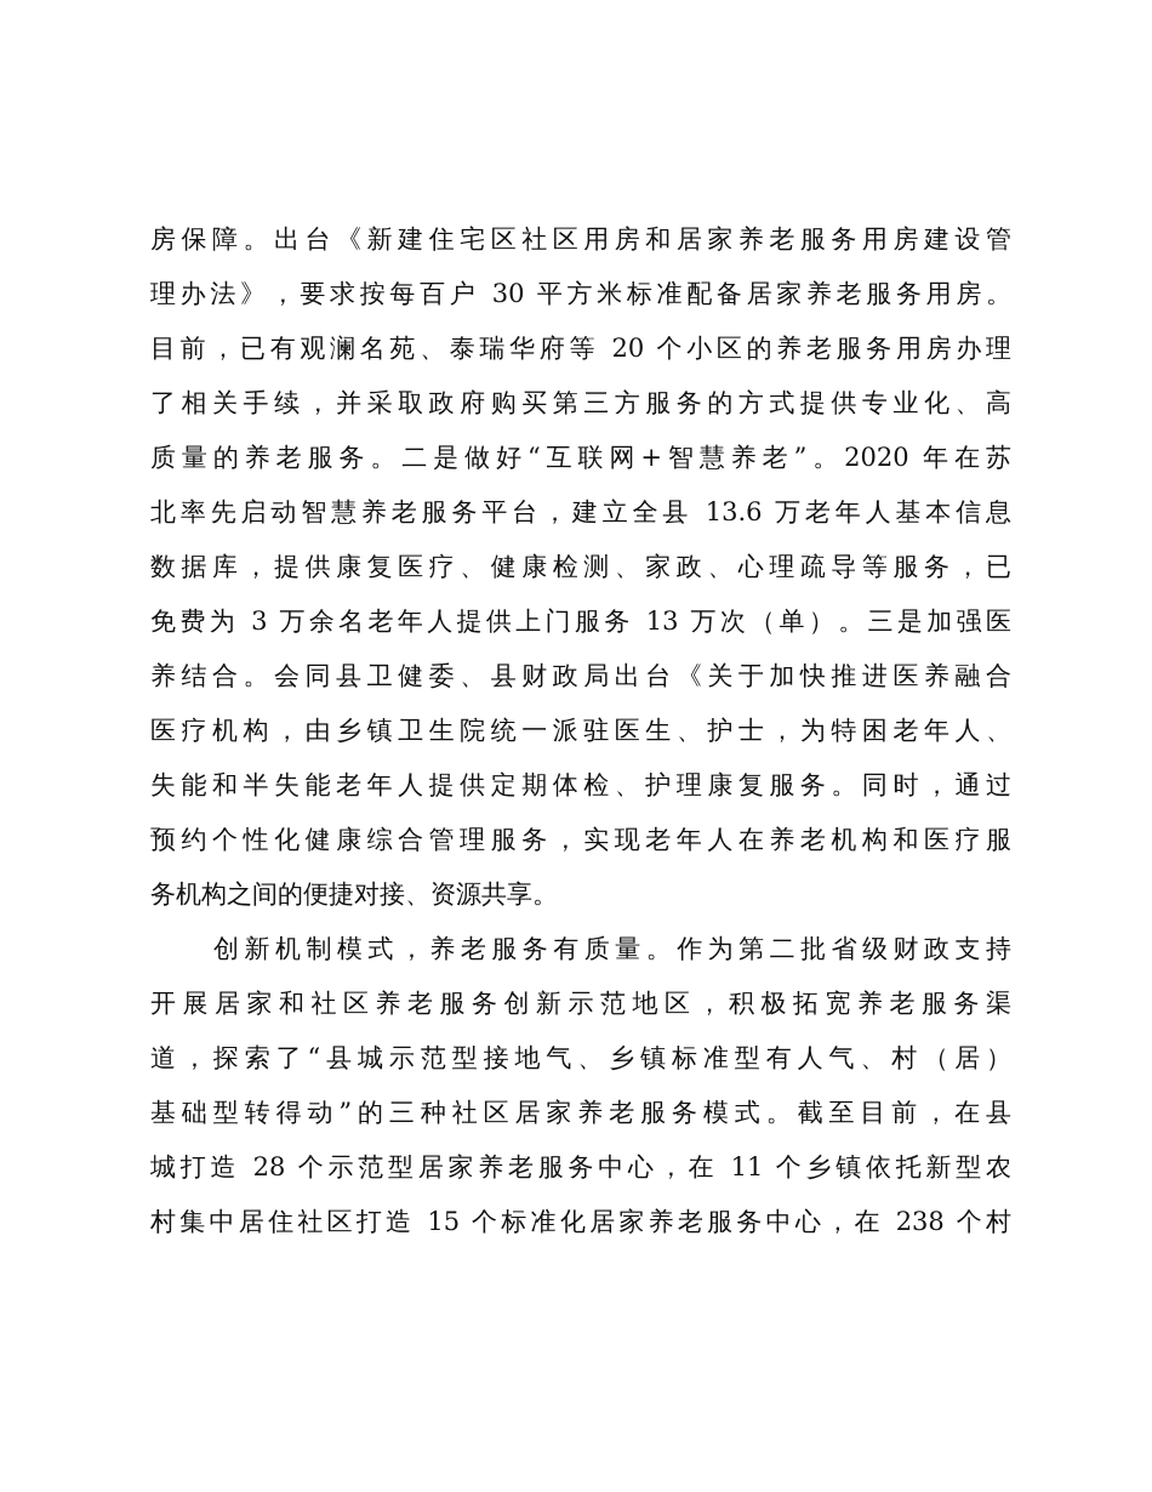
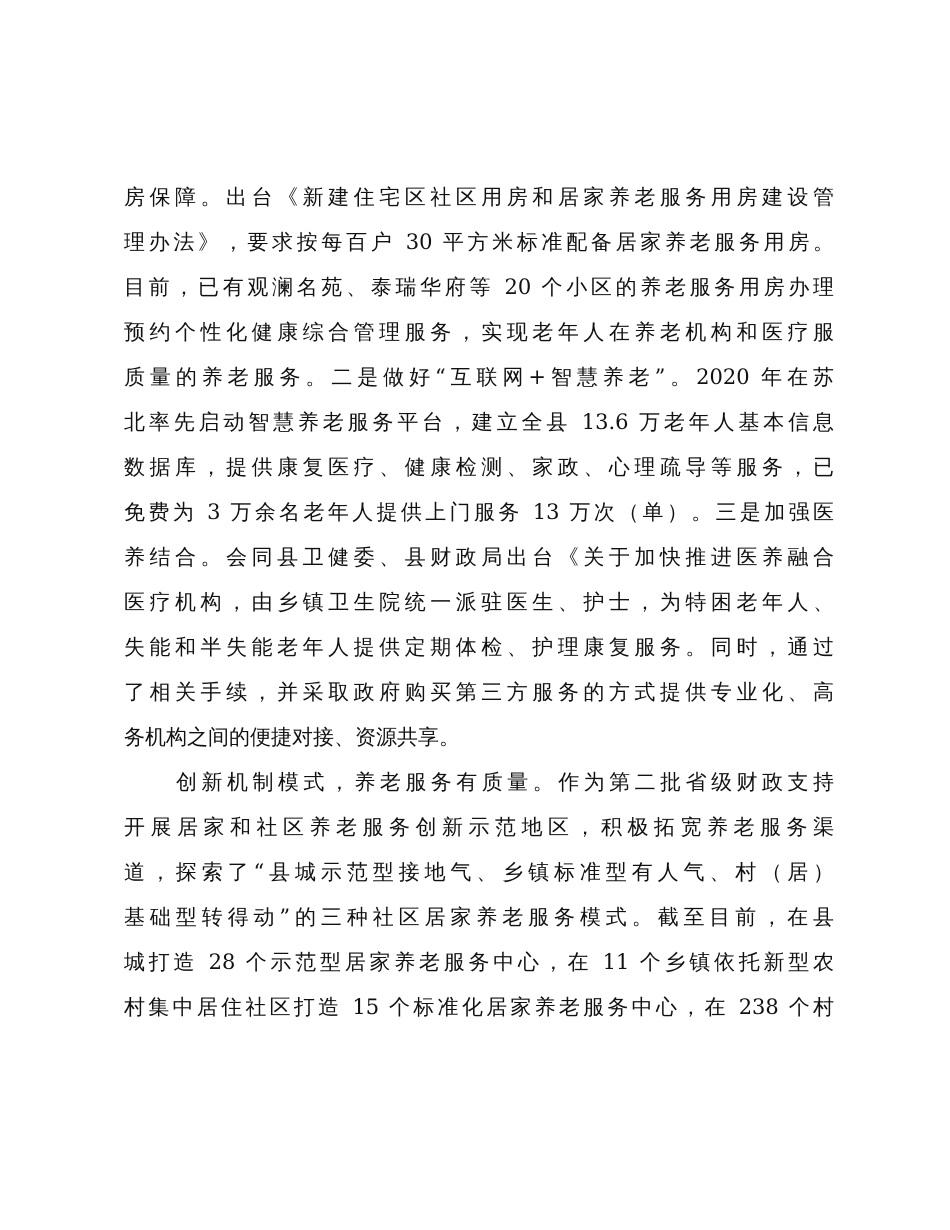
  房保障。出台《新建住宅区社区用房和居家养老服务用房建设管
  理办法》，要求按每百户 30 平方米标准配备居家养老服务用房。
  目前，已有观澜名苑、泰瑞华府等 20 个小区的养老服务用房办理
- 了相关手续，并采取政府购买第三方服务的方式提供专业化、高
+ 预约个性化健康综合管理服务，实现老年人在养老机构和医疗服
  质量的养老服务。二是做好“互联网+智慧养老”。2020 年在苏
  北率先启动智慧养老服务平台，建立全县 13.6 万老年人基本信息
  数据库，提供康复医疗、健康检测、家政、心理疏导等服务，已
  免费为 3 万余名老年人提供上门服务 13 万次（单）。三是加强医
  养结合。会同县卫健委、县财政局出台《关于加快推进医养融合
  医疗机构，由乡镇卫生院统一派驻医生、护士，为特困老年人、
  失能和半失能老年人提供定期体检、护理康复服务。同时，通过
- 预约个性化健康综合管理服务，实现老年人在养老机构和医疗服
+ 了相关手续，并采取政府购买第三方服务的方式提供专业化、高
  务机构之间的便捷对接、资源共享。
  创新机制模式，养老服务有质量。作为第二批省级财政支持
  开展居家和社区养老服务创新示范地区，积极拓宽养老服务渠
  道，探索了“县城示范型接地气、乡镇标准型有人气、村（居）
  基础型转得动”的三种社区居家养老服务模式。截至目前，在县
  城打造 28 个示范型居家养老服务中心，在 11 个乡镇依托新型农
  村集中居住社区打造 15 个标准化居家养老服务中心，在 238 个村
